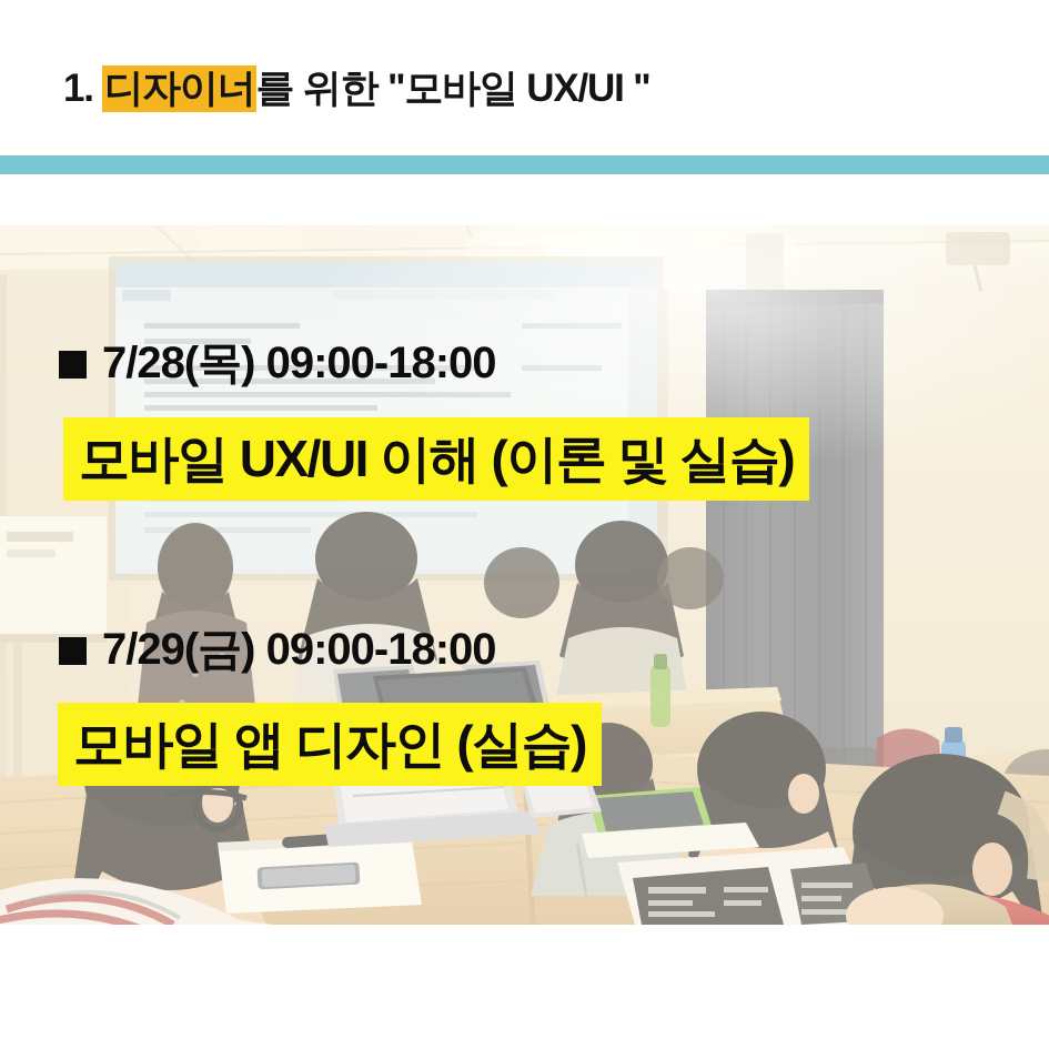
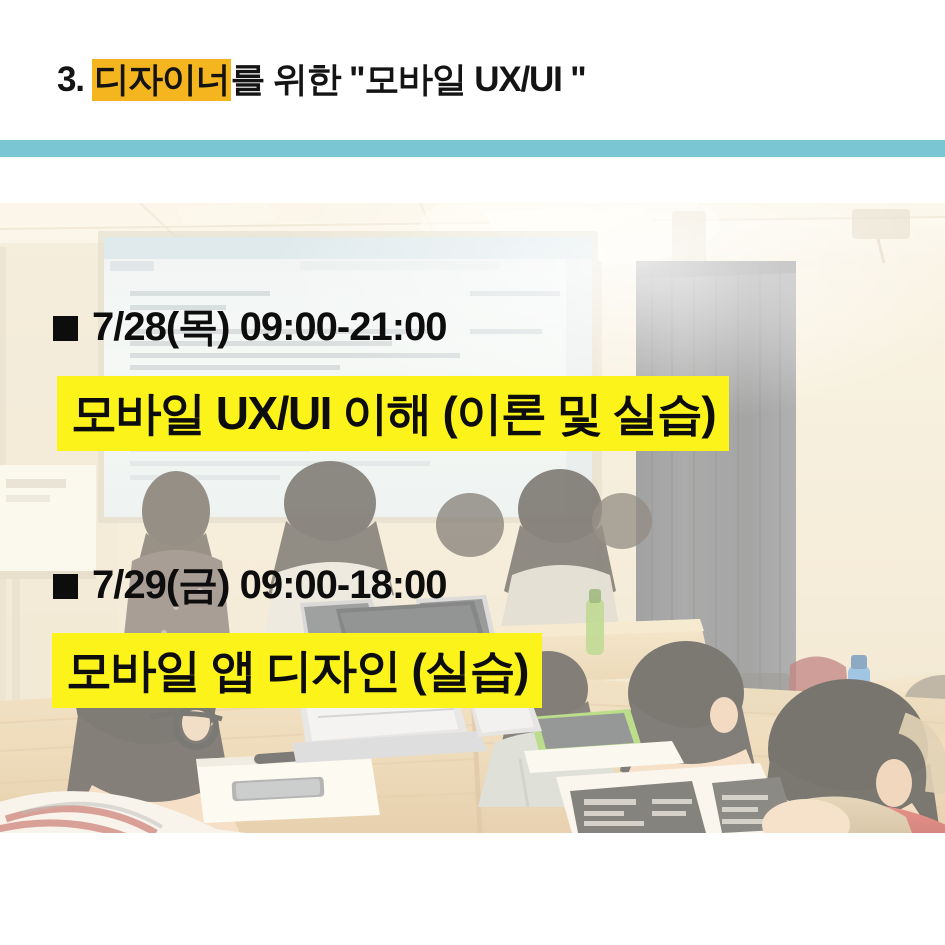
- 1. 디자이너를 위한 "모바일 UX/UI "
+ 3. 디자이너를 위한 "모바일 UX/UI "
- 7/28(목) 09:00-18:00
+ 7/28(목) 09:00-21:00
  모바일 UX/UI 이해 (이론 및 실습)
  7/29(금) 09:00-18:00
  모바일 앱 디자인 (실습)
